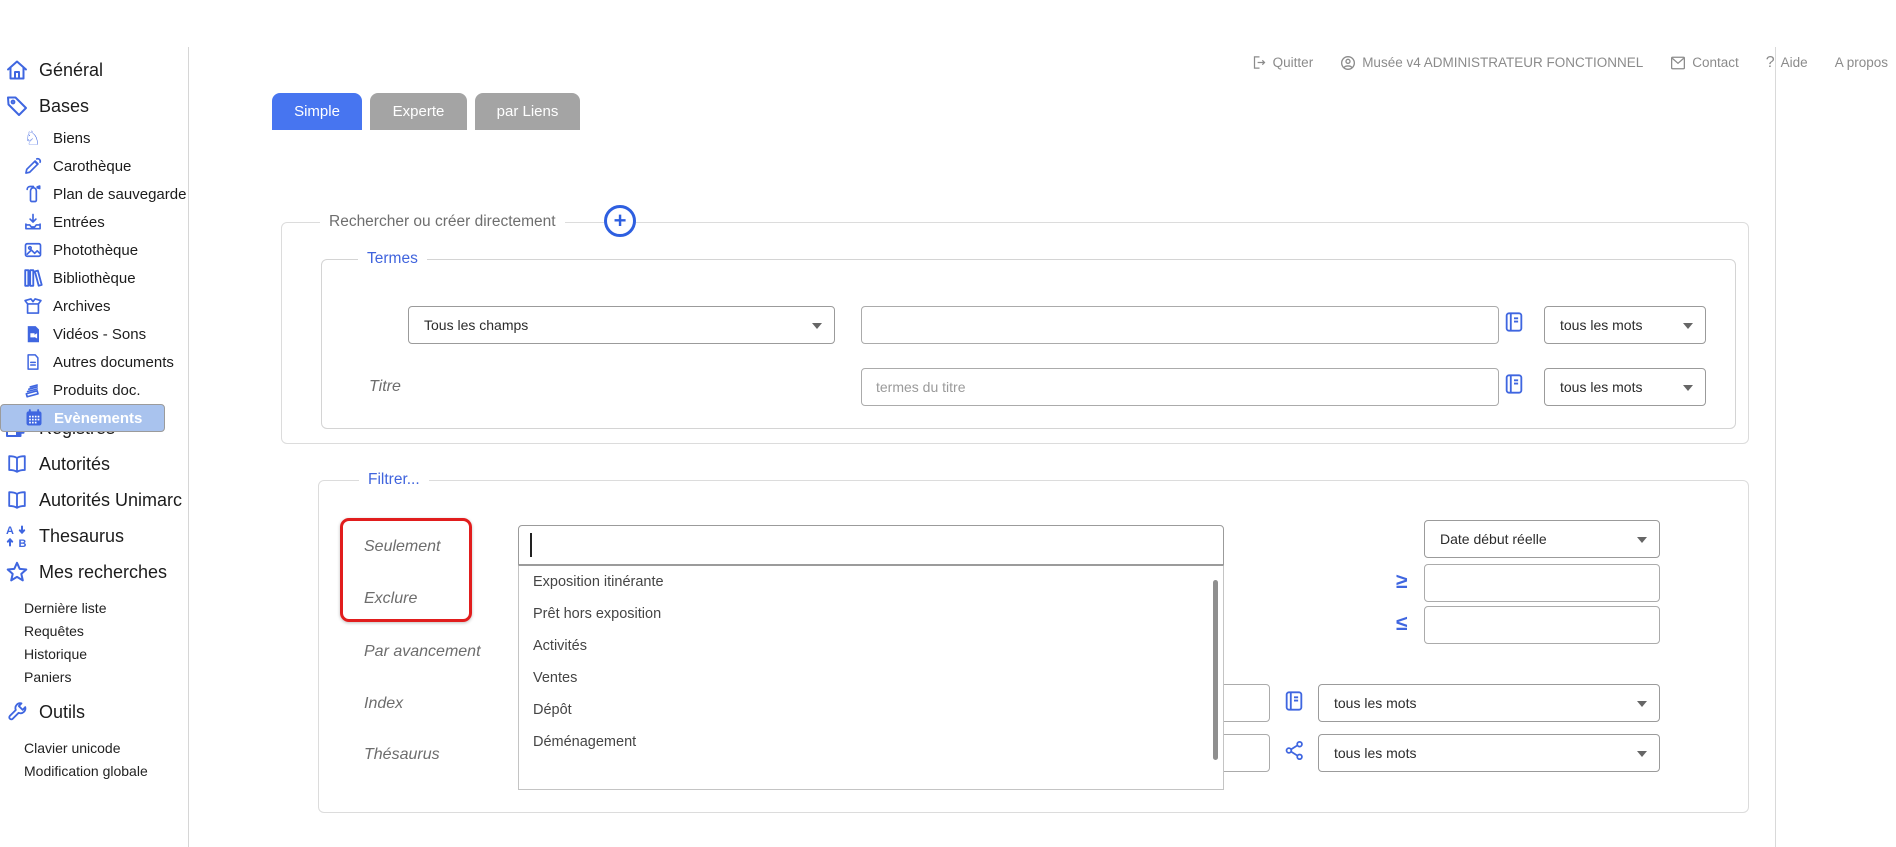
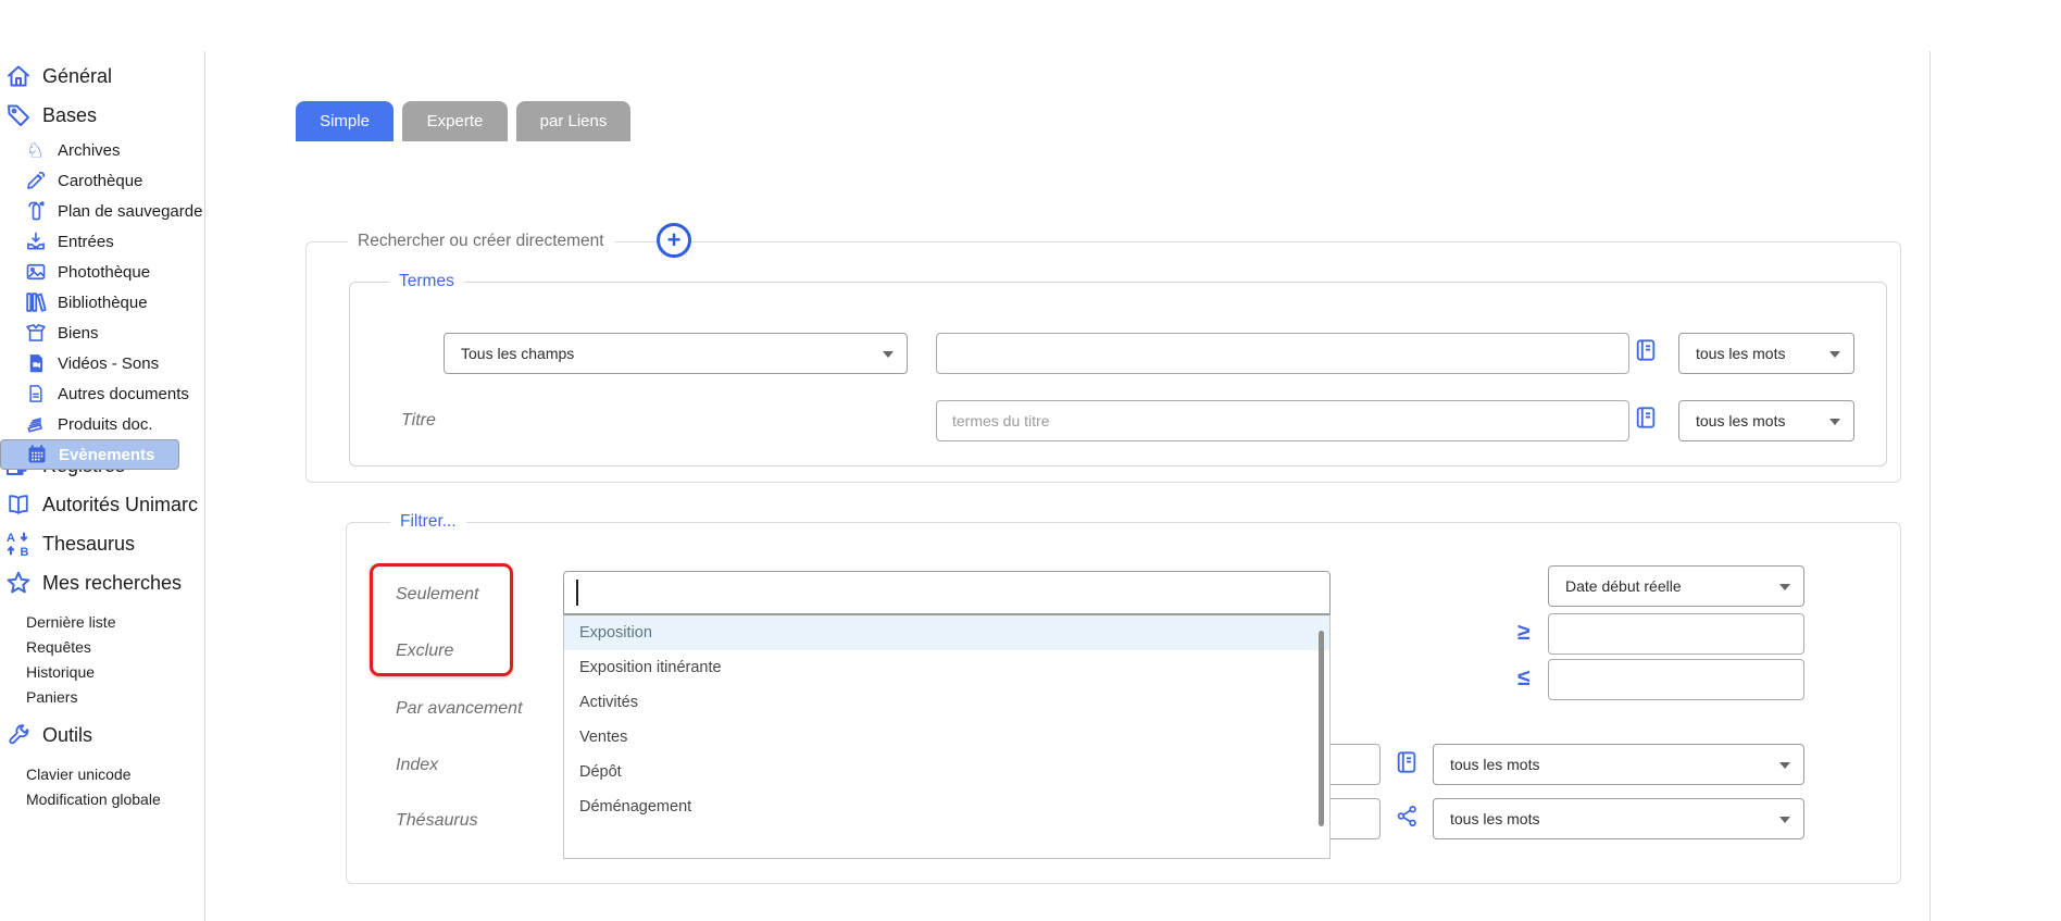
- Quitter
- Musée v4 ADMINISTRATEUR FONCTIONNEL
- Contact
- ?
- Aide
- A propos
  Général
  Bases
  ♘
- Biens
+ Archives
  Carothèque
  Plan de sauvegarde
  Entrées
  Photothèque
  Bibliothèque
- Archives
+ Biens
  Vidéos - Sons
  Autres documents
  Produits doc.
  Evènements
- Autorités
  Autorités Unimarc
  A
  B
  Thesaurus
  Mes recherches
  Dernière liste
  Requêtes
  Historique
  Paniers
  Outils
  Clavier unicode
  Modification globale
  Simple
  Experte
  par Liens
  Rechercher ou créer directement
  +
  Termes
  Tous les champs
  tous les mots
  Titre
  termes du titre
  tous les mots
  Filtrer...
  Seulement
  Exclure
  Par avancement
  Index
  Thésaurus
  Date début réelle
  ≥
  ≤
  tous les mots
  tous les mots
+ Exposition
  Exposition itinérante
- Prêt hors exposition
  Activités
  Ventes
  Dépôt
  Déménagement
